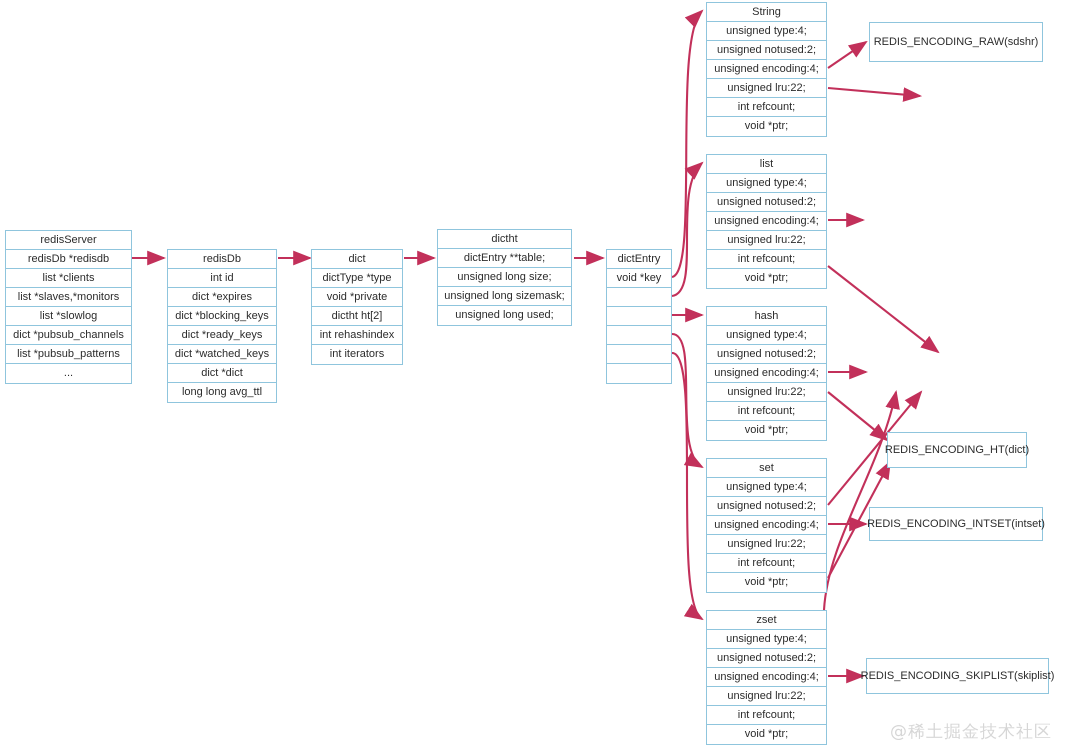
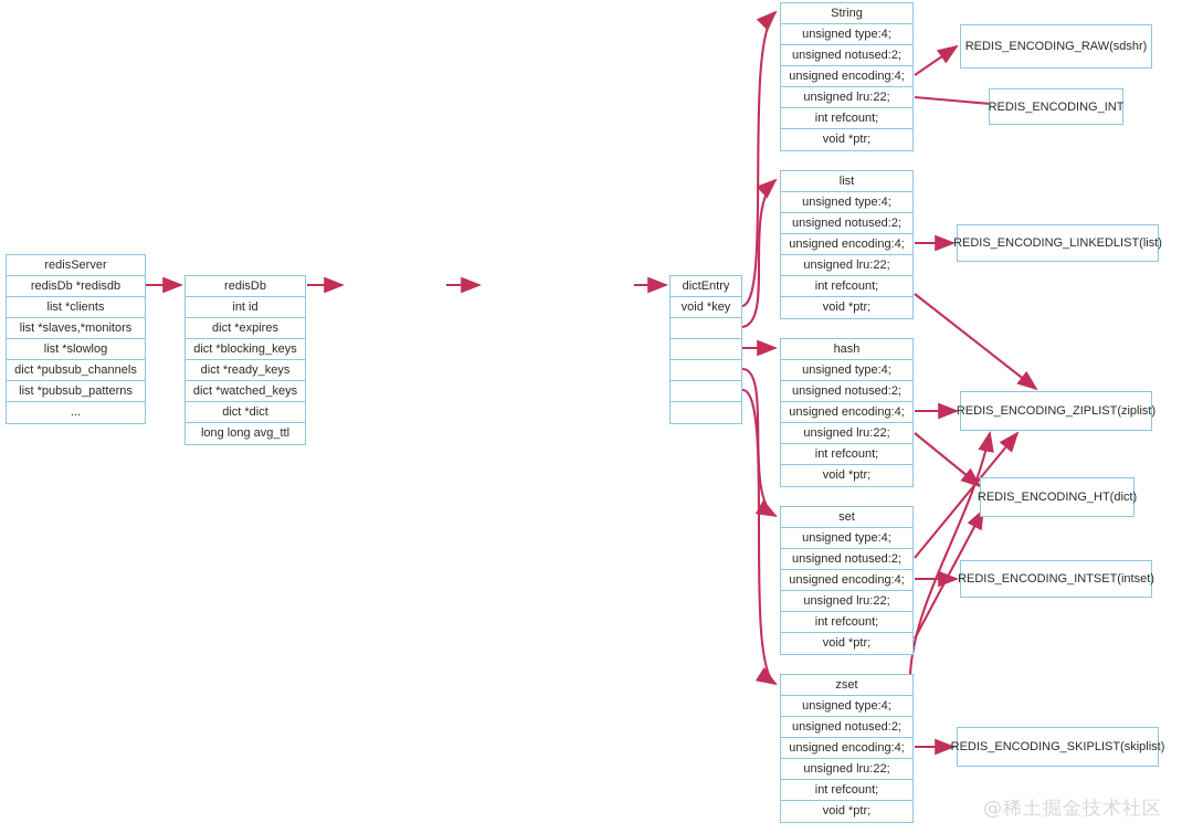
  redisServer
  redisDb *redisdb
  list *clients
  list *slaves,*monitors
  list *slowlog
  dict *pubsub_channels
  list *pubsub_patterns
  ...
  redisDb
  int id
  dict *expires
  dict *blocking_keys
  dict *ready_keys
  dict *watched_keys
  dict *dict
  long long avg_ttl
- dict
- dictType *type
- void *private
- dictht ht[2]
- int rehashindex
- int iterators
- dictht
- dictEntry **table;
- unsigned long size;
- unsigned long sizemask;
- unsigned long used;
  dictEntry
  void *key
  String
  unsigned type:4;
  unsigned notused:2;
  unsigned encoding:4;
  unsigned lru:22;
  int refcount;
  void *ptr;
  list
  unsigned type:4;
  unsigned notused:2;
  unsigned encoding:4;
  unsigned lru:22;
  int refcount;
  void *ptr;
  hash
  unsigned type:4;
  unsigned notused:2;
  unsigned encoding:4;
  unsigned lru:22;
  int refcount;
  void *ptr;
  set
  unsigned type:4;
  unsigned notused:2;
  unsigned encoding:4;
  unsigned lru:22;
  int refcount;
  void *ptr;
  zset
  unsigned type:4;
  unsigned notused:2;
  unsigned encoding:4;
  unsigned lru:22;
  int refcount;
  void *ptr;
  REDIS_ENCODING_RAW(sdshr)
+ REDIS_ENCODING_INT
+ REDIS_ENCODING_LINKEDLIST(list)
+ REDIS_ENCODING_ZIPLIST(ziplist)
  REDIS_ENCODING_HT(dict)
  REDIS_ENCODING_INTSET(intset)
  REDIS_ENCODING_SKIPLIST(skiplist)
  @稀土掘金技术社区
